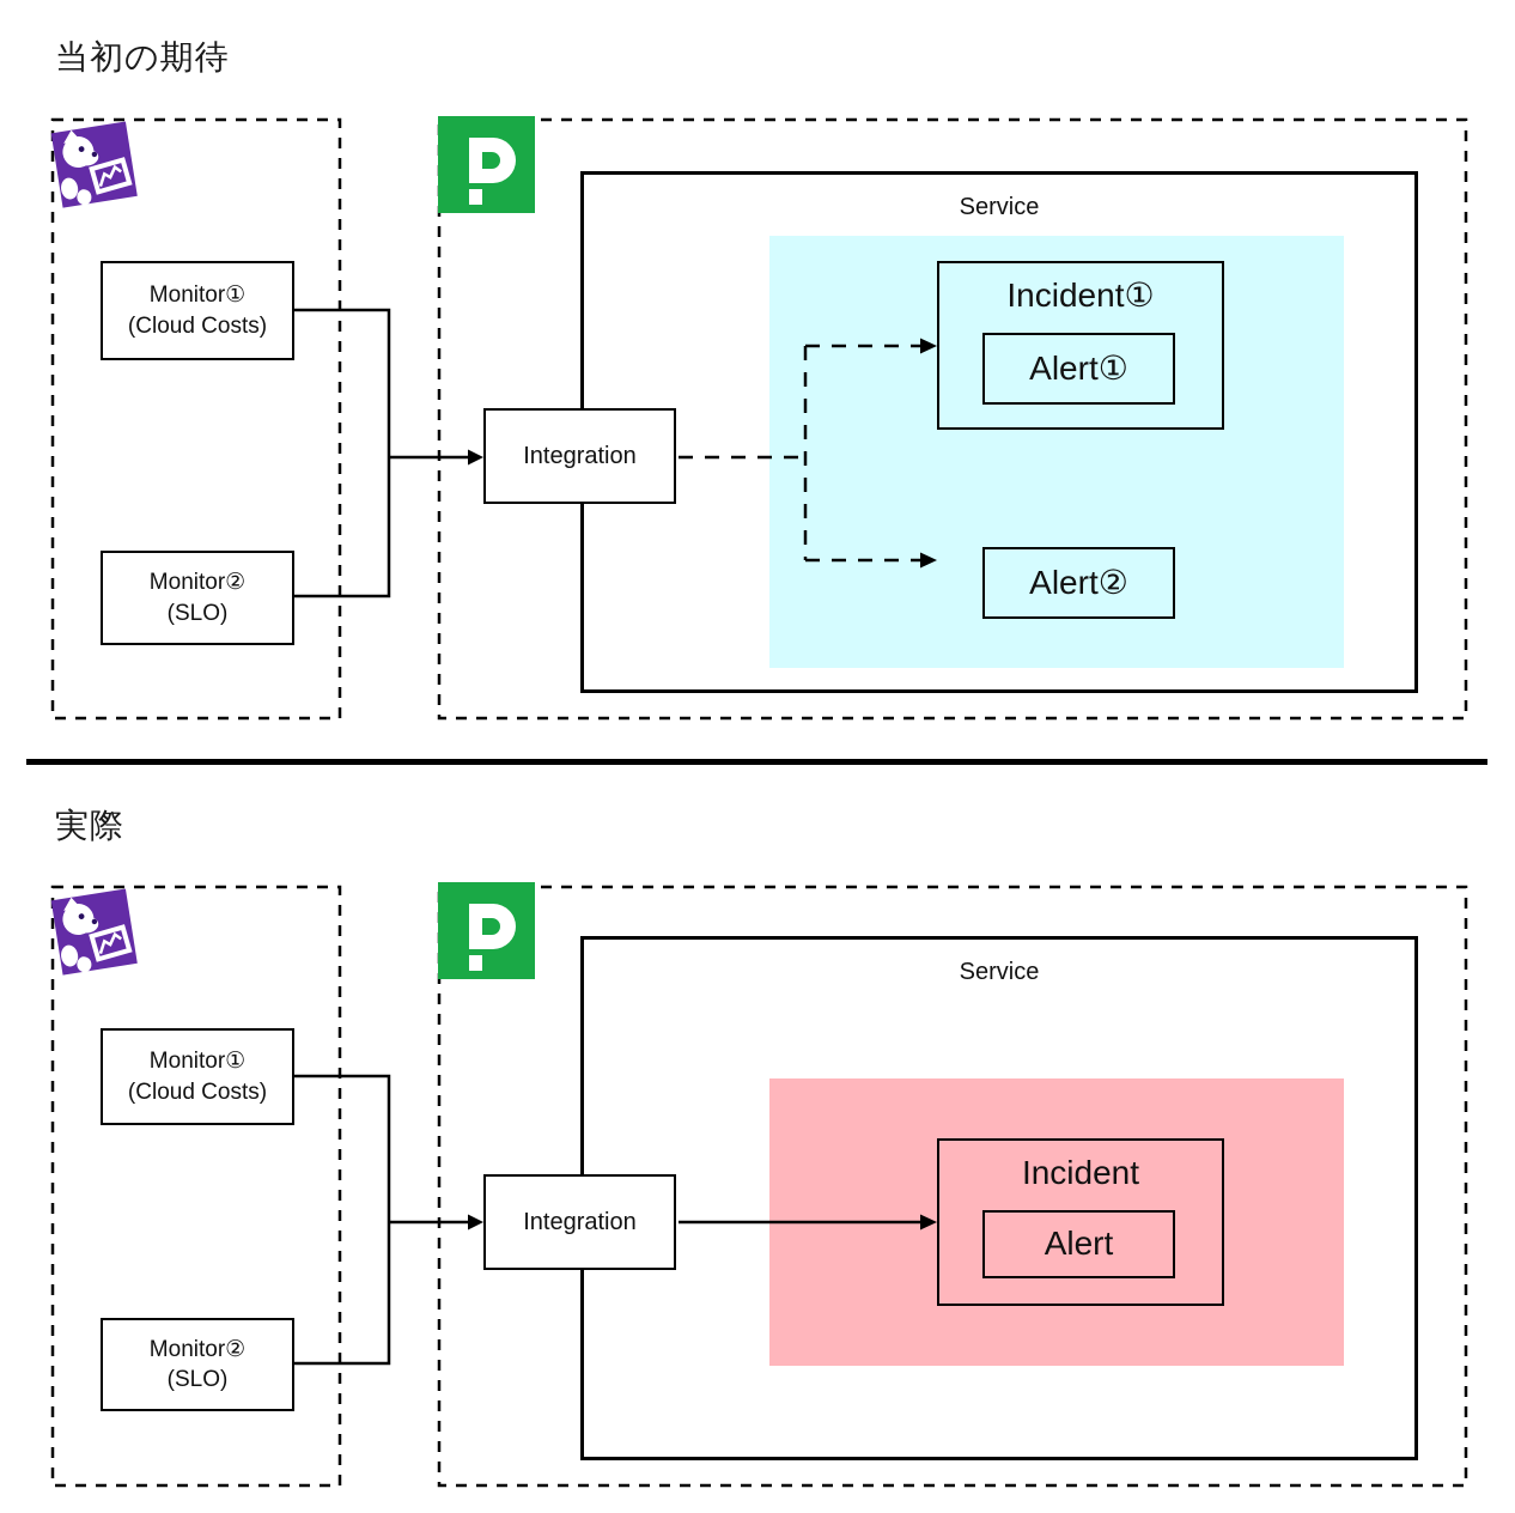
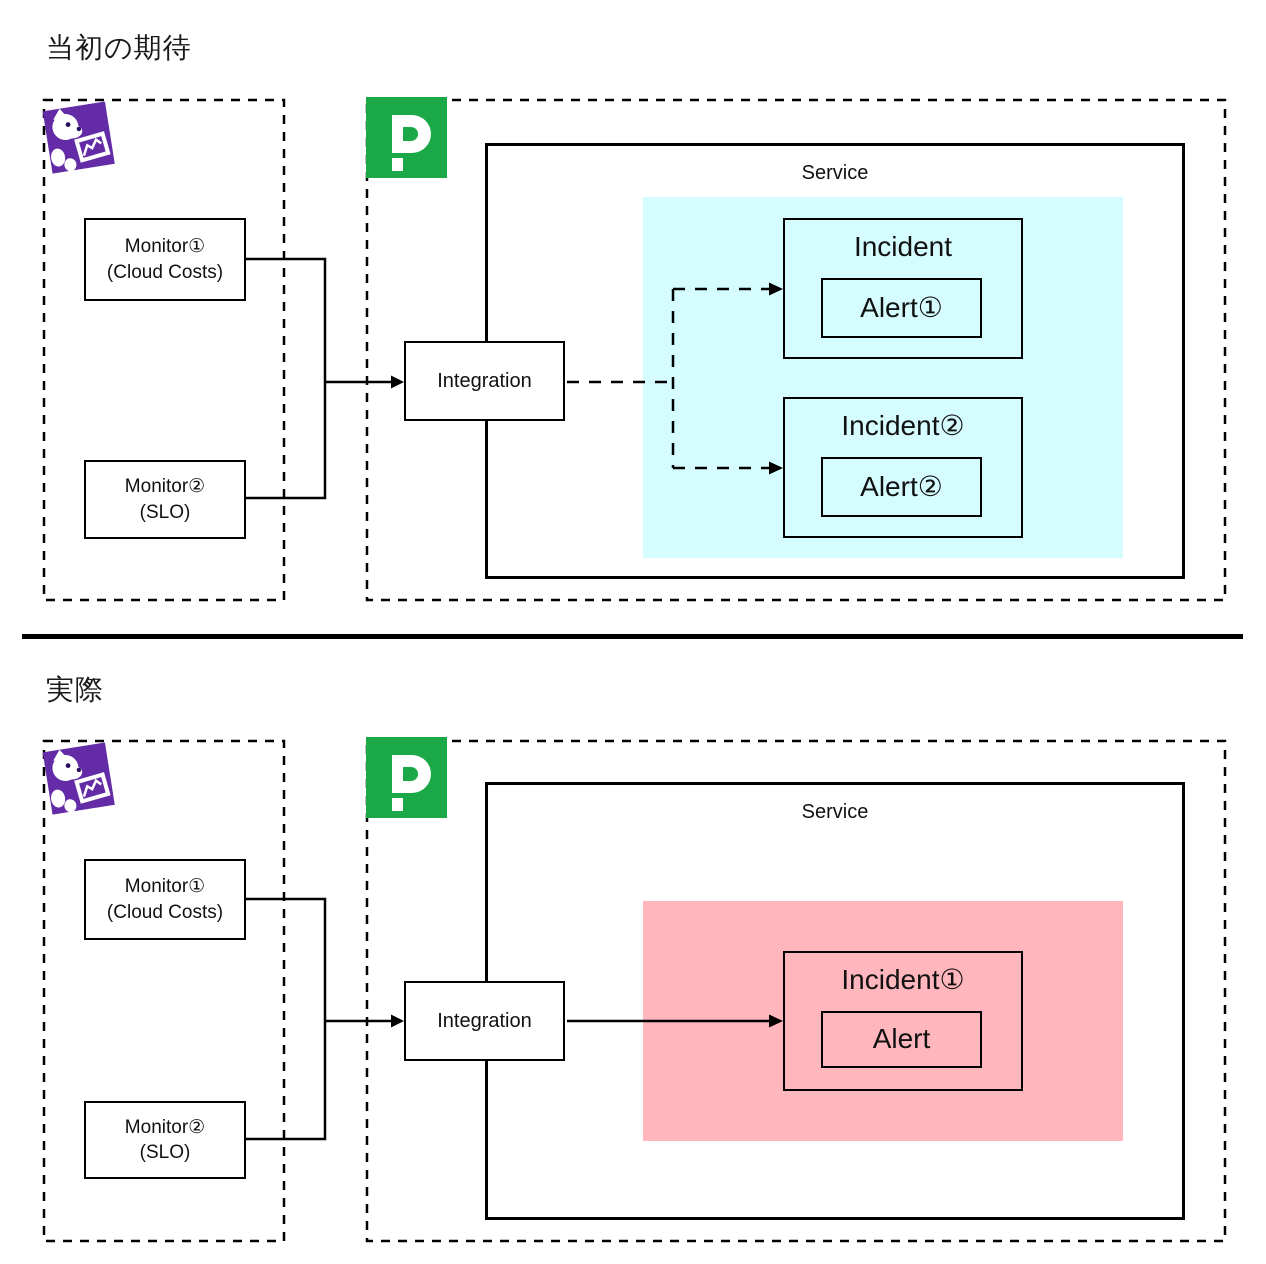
  当初の期待
  実際
  Service
  Monitor①
  (Cloud Costs)
  Monitor②
  (SLO)
  Integration
- Incident①
+ Incident
  Alert①
+ Incident②
  Alert②
  Service
  Monitor①
  (Cloud Costs)
  Monitor②
  (SLO)
  Integration
- Incident
+ Incident①
  Alert
